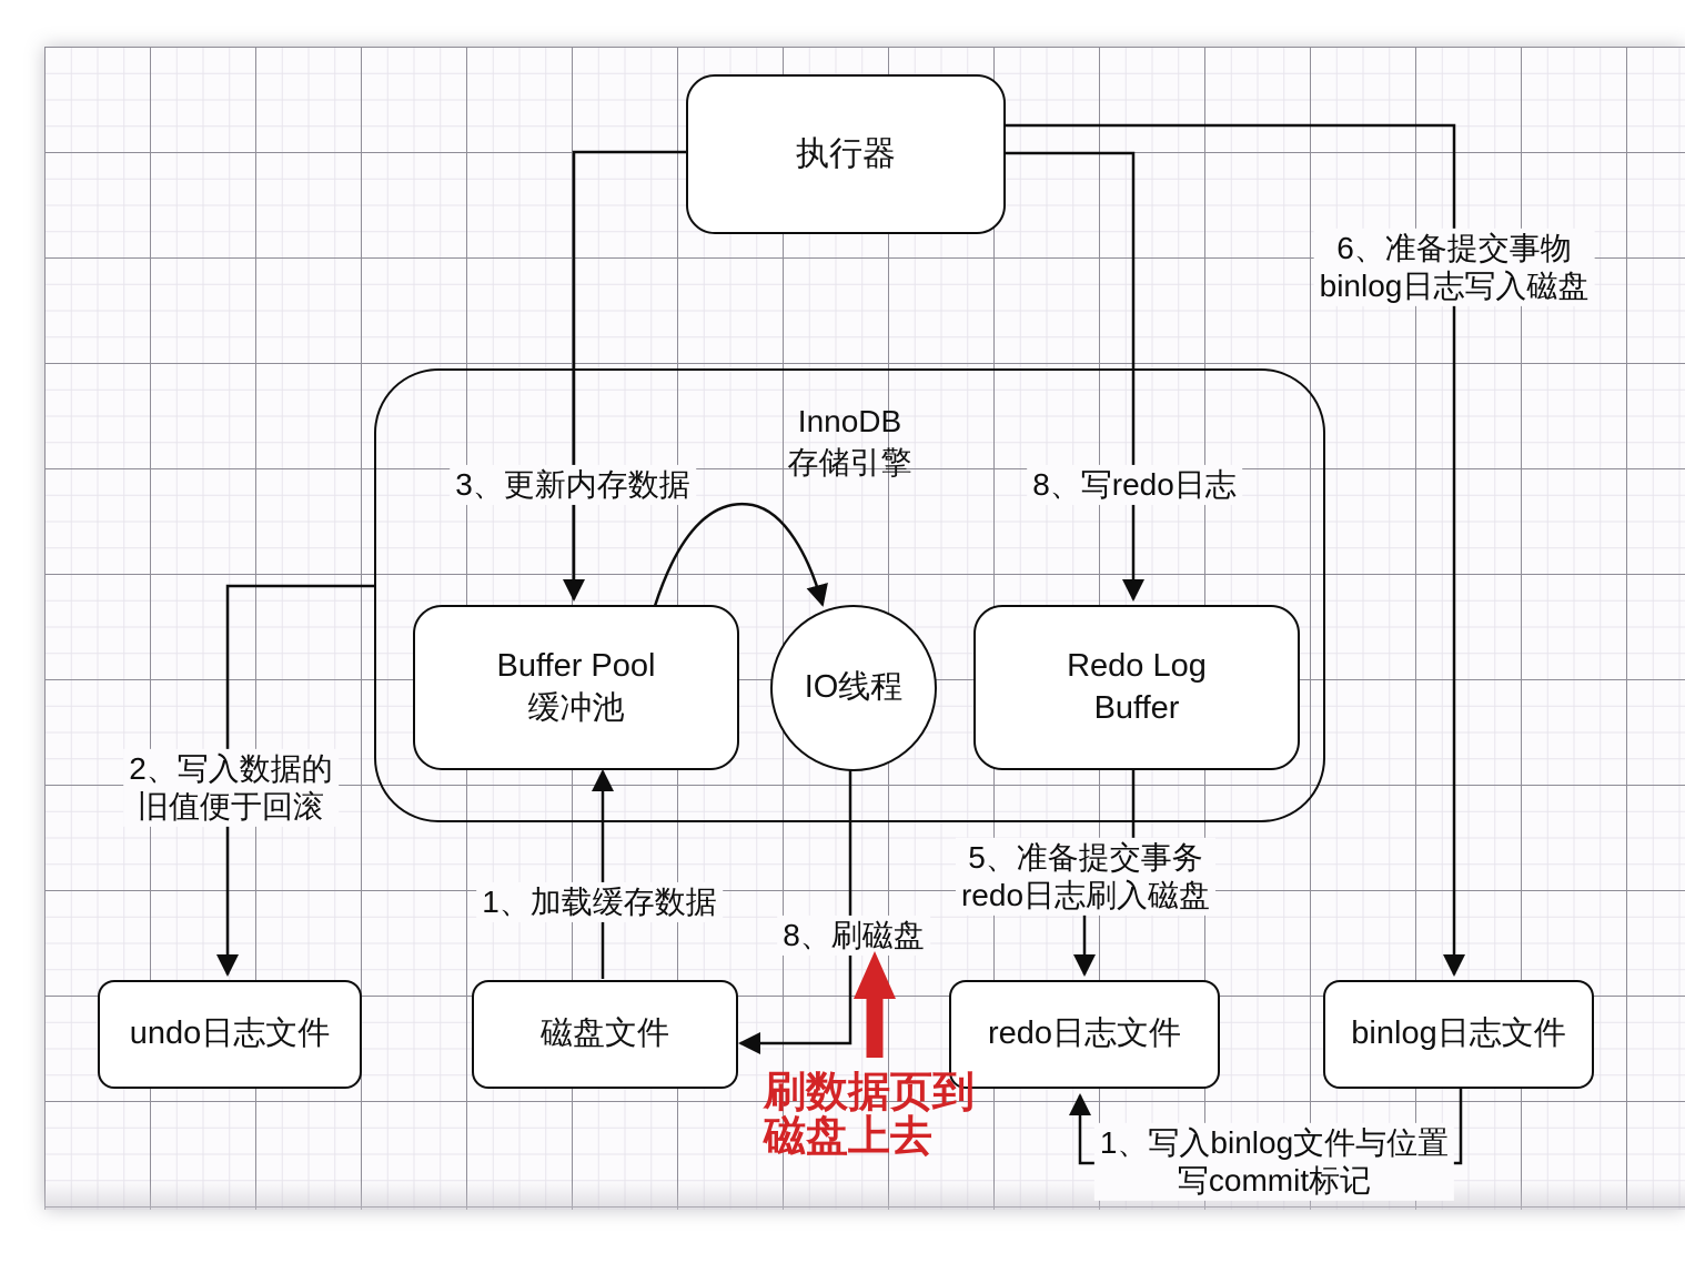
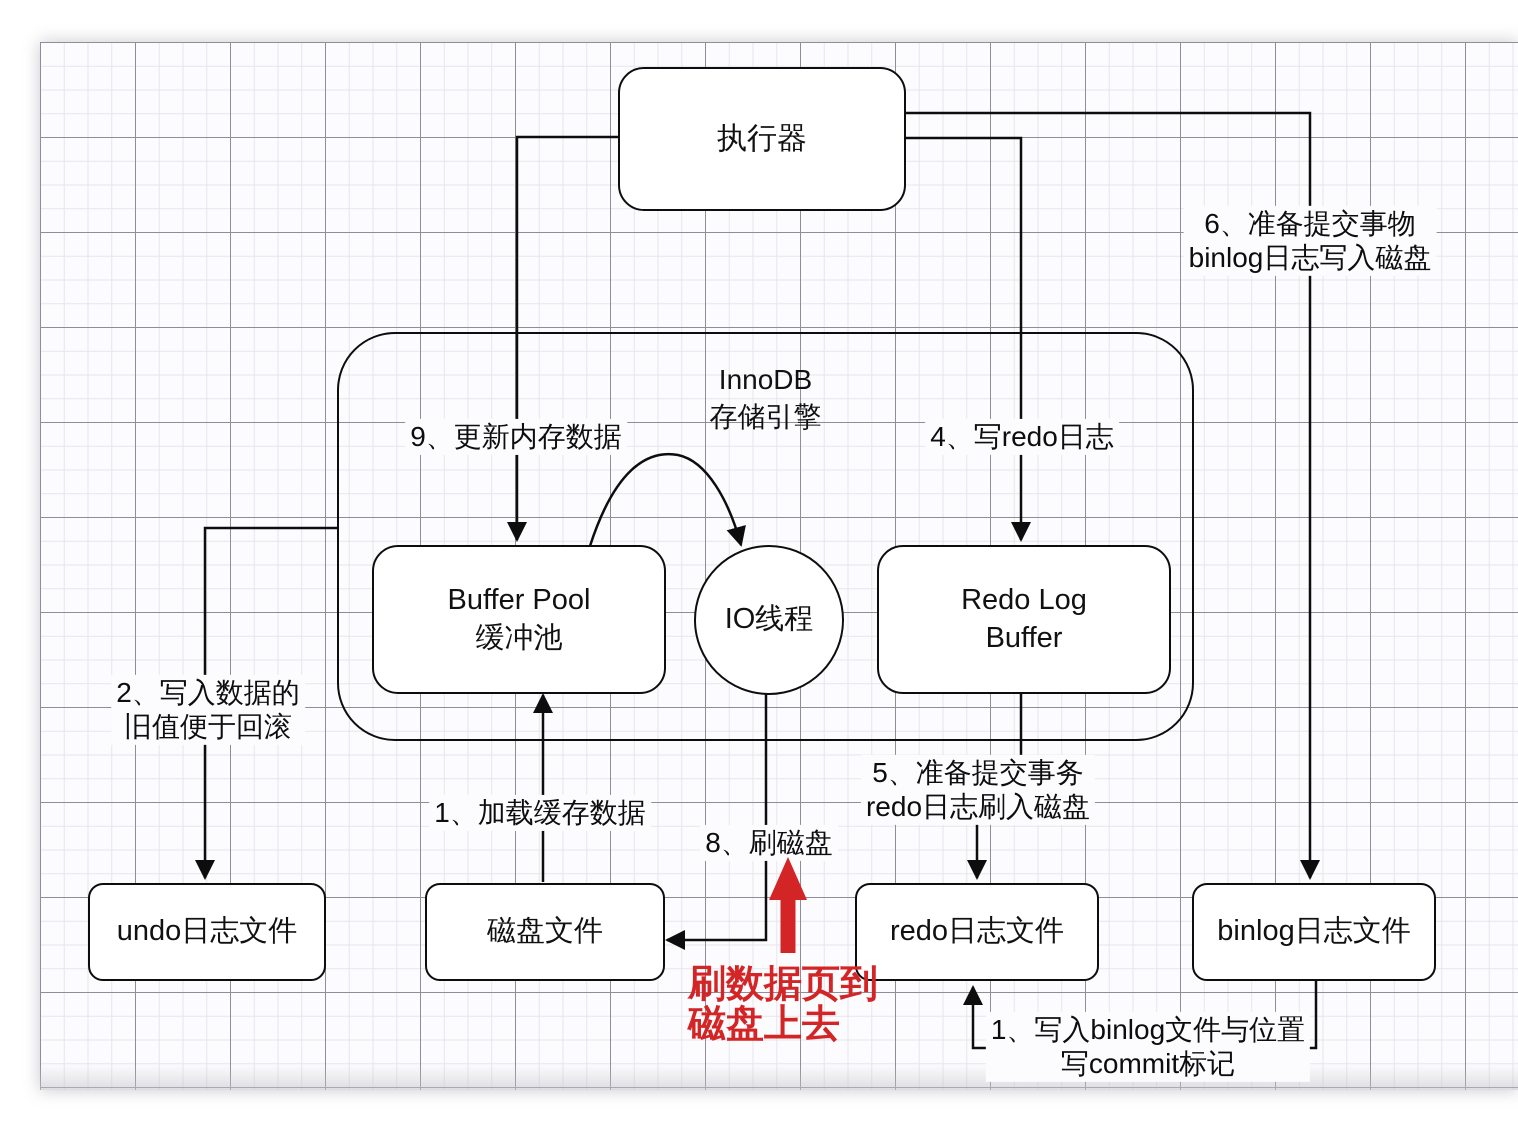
  InnoDB
  存储引擎
  执行器
  Buffer Pool
  缓冲池
  IO线程
  Redo Log
  Buffer
  undo日志文件
  磁盘文件
  redo日志文件
  binlog日志文件
- 3、更新内存数据
+ 9、更新内存数据
- 8、写redo日志
+ 4、写redo日志
  2、写入数据的
  旧值便于回滚
  1、加载缓存数据
  8、刷磁盘
  5、准备提交事务
  redo日志刷入磁盘
  6、准备提交事物
  binlog日志写入磁盘
  1、写入binlog文件与位置
  写commit标记
  刷数据页到
  磁盘上去
